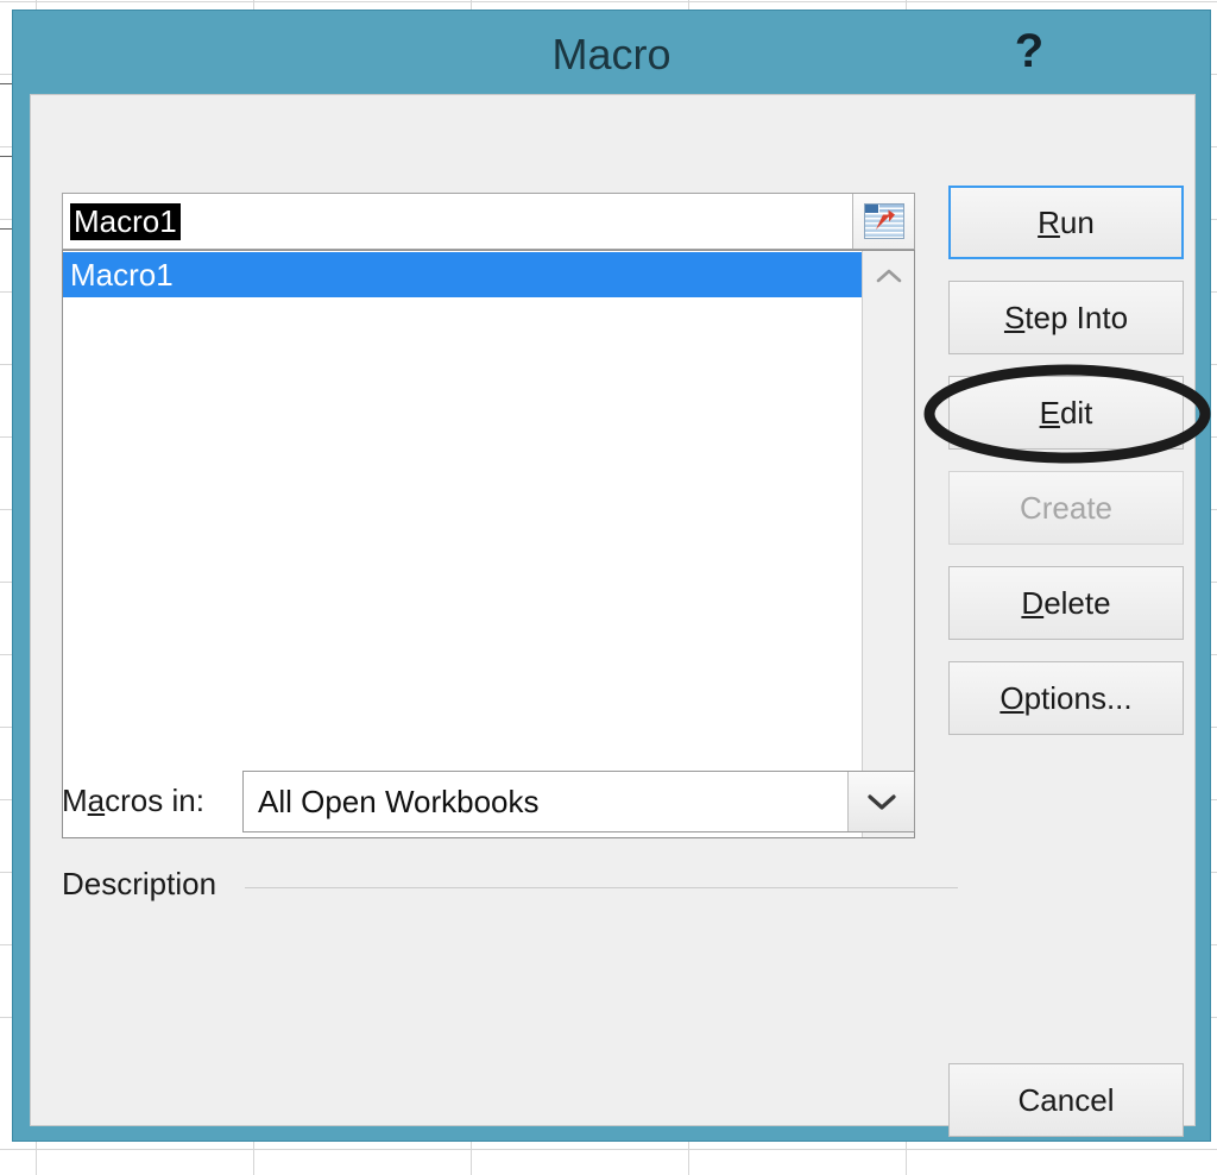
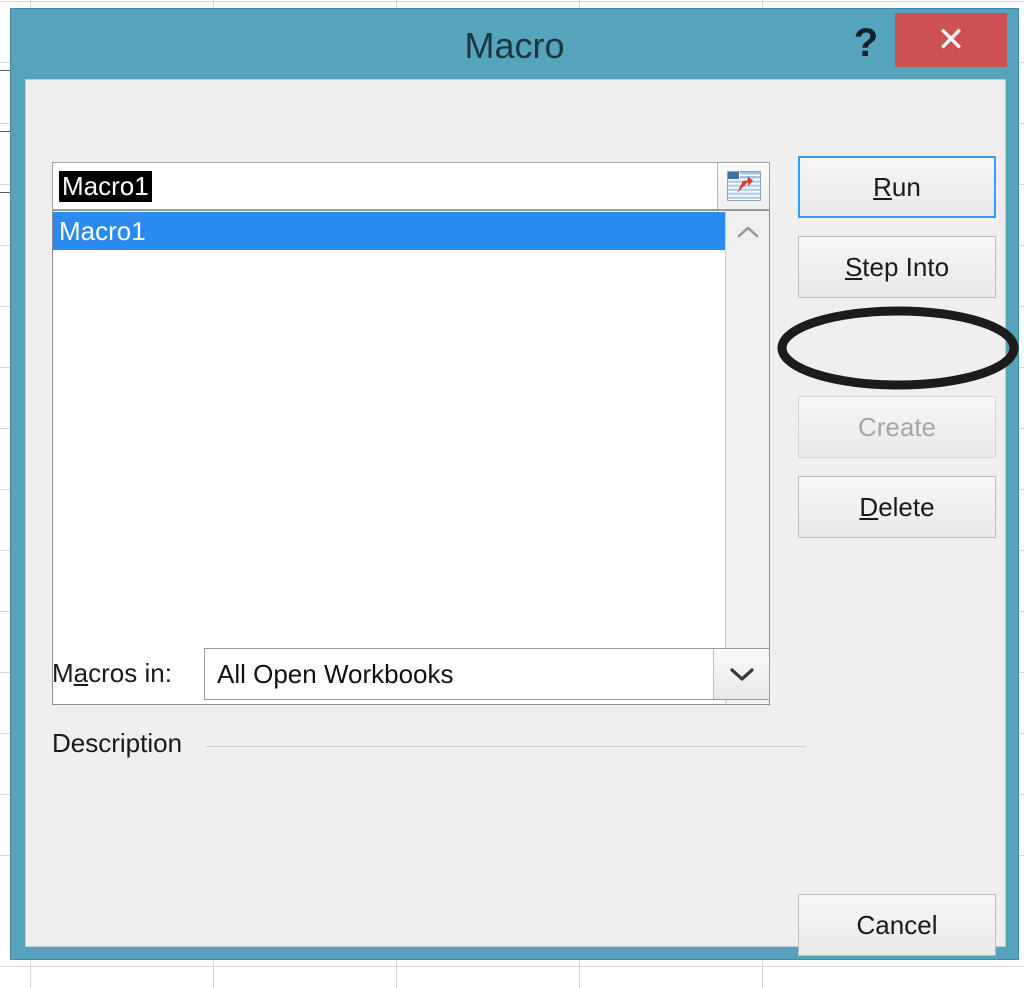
  Macro
  ?
+ ✕
  Macro1
  Macro1
  Macros in:
  All Open Workbooks
  Description
  Run
  Step Into
- Edit
  Create
  Delete
- Options...
  Cancel
